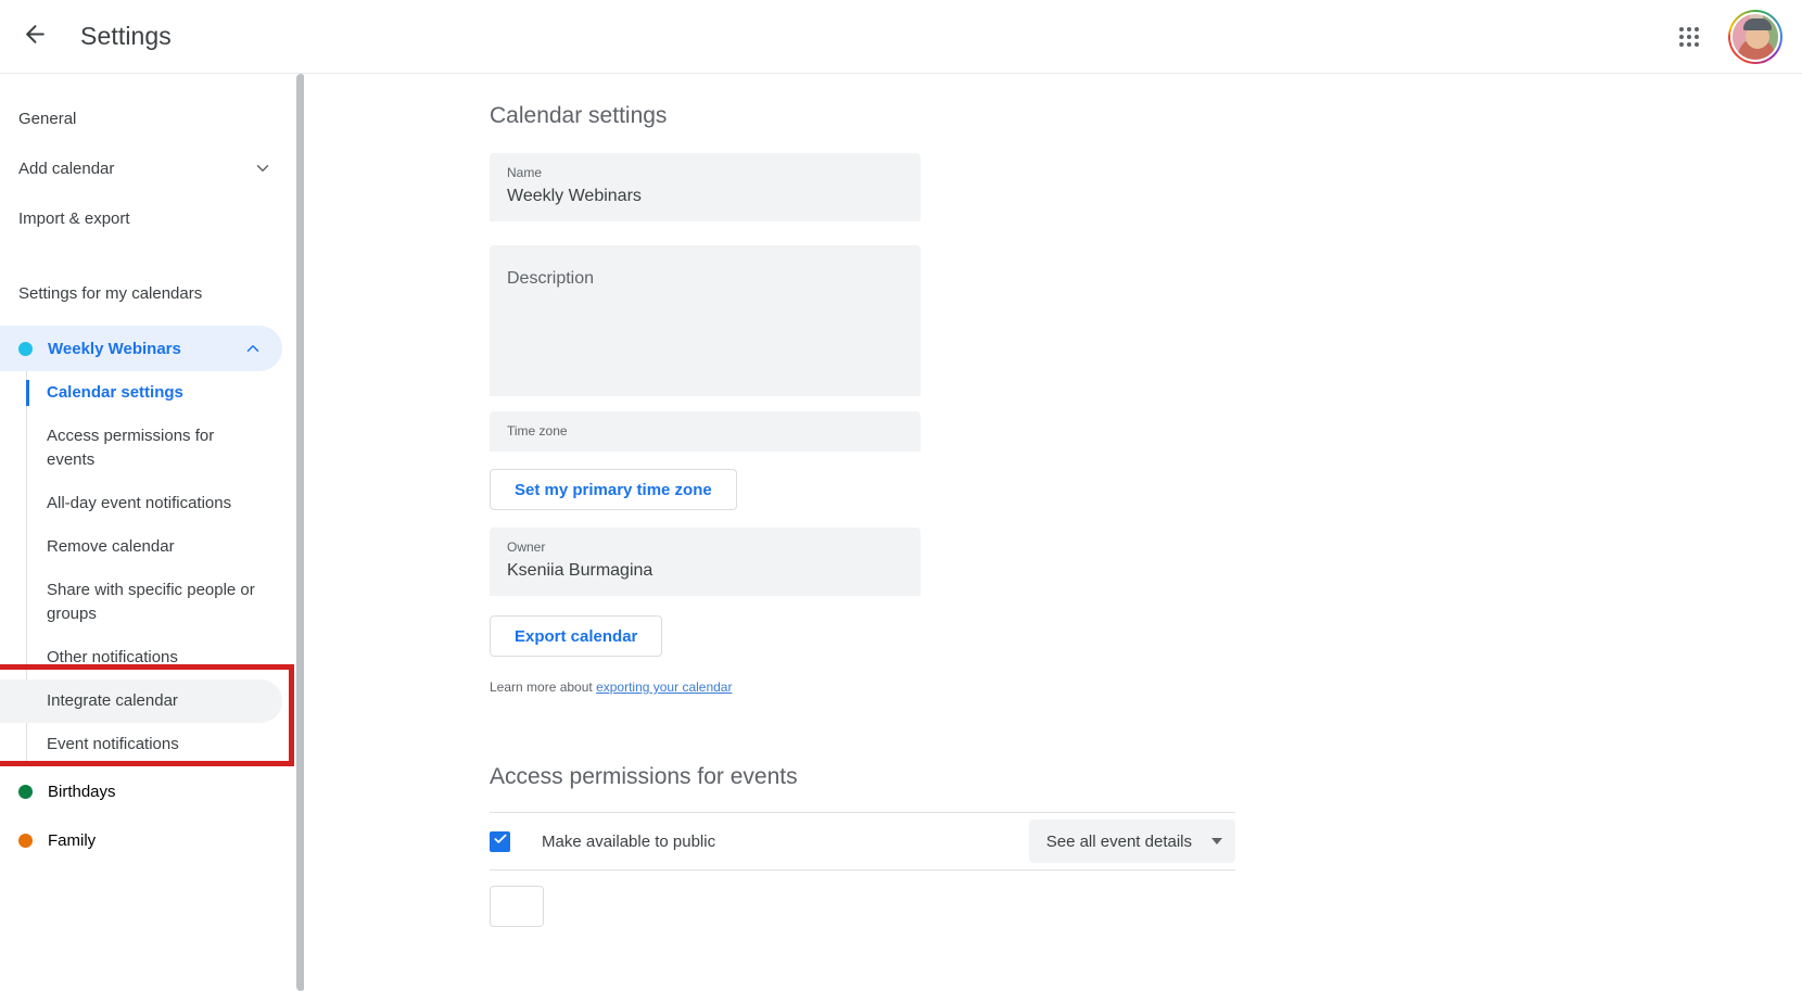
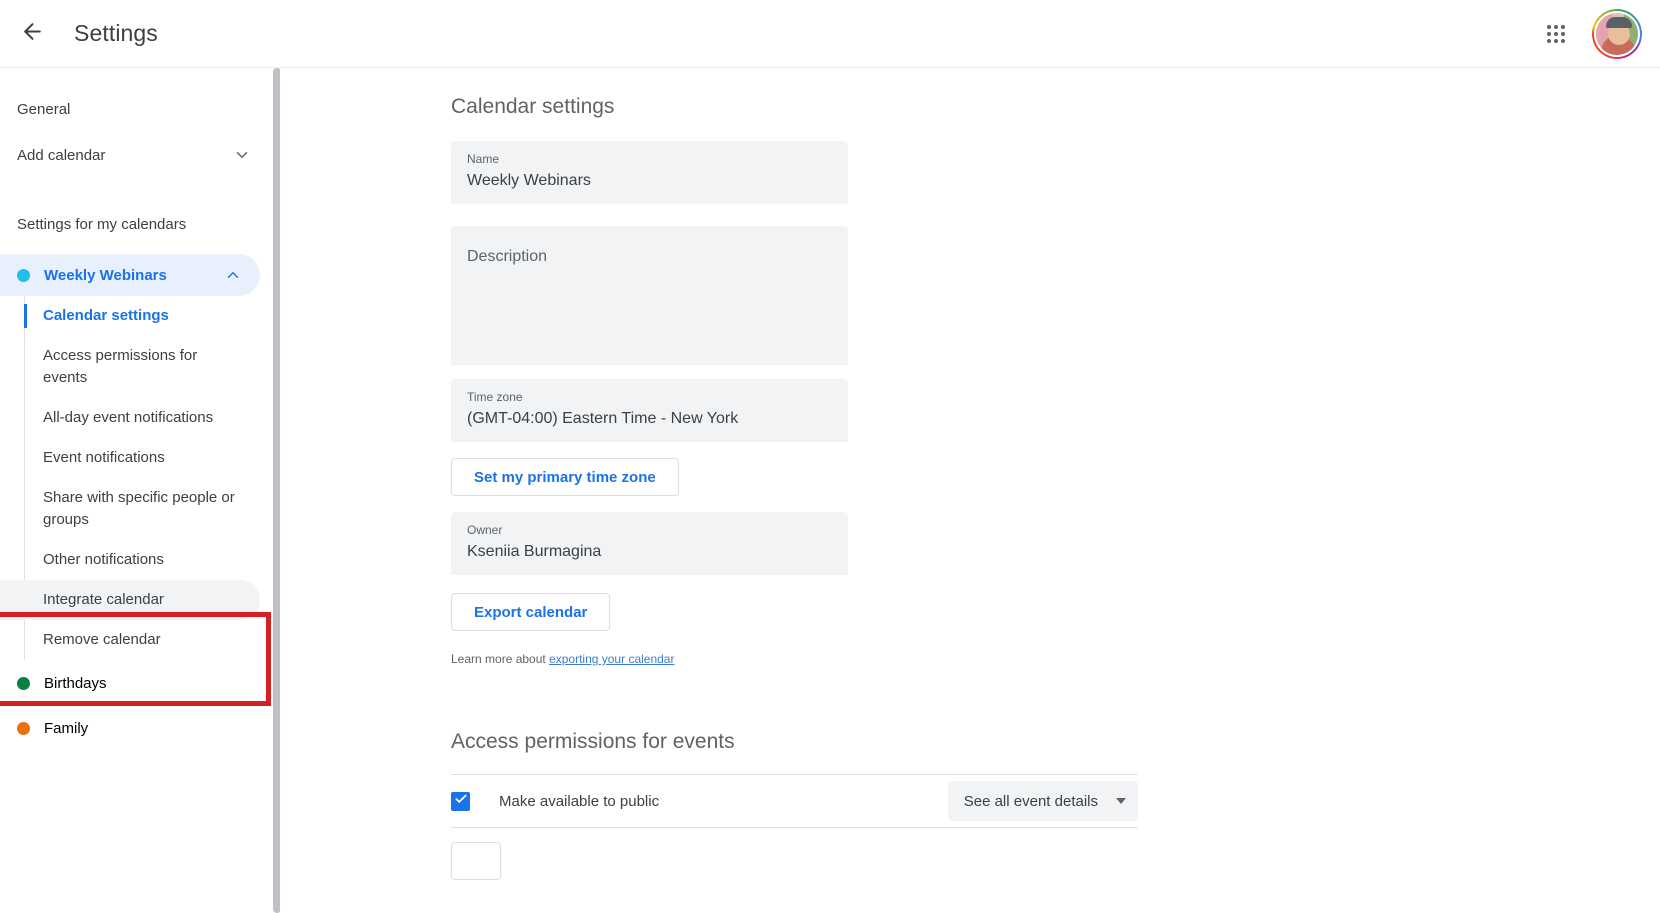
  Settings
  General
  Add calendar
- Import & export
  Settings for my calendars
  Weekly Webinars
  Calendar settings
  Access permissions for events
  All-day event notifications
- Remove calendar
+ Event notifications
  Share with specific people or groups
  Other notifications
  Integrate calendar
- Event notifications
+ Remove calendar
  Birthdays
  Family
  Calendar settings
  Name
  Weekly Webinars
  Description
  Time zone
+ (GMT-04:00) Eastern Time - New York
  Set my primary time zone
  Owner
  Kseniia Burmagina
  Export calendar
  Learn more about exporting your calendar
  Access permissions for events
  Make available to public
  See all event details
